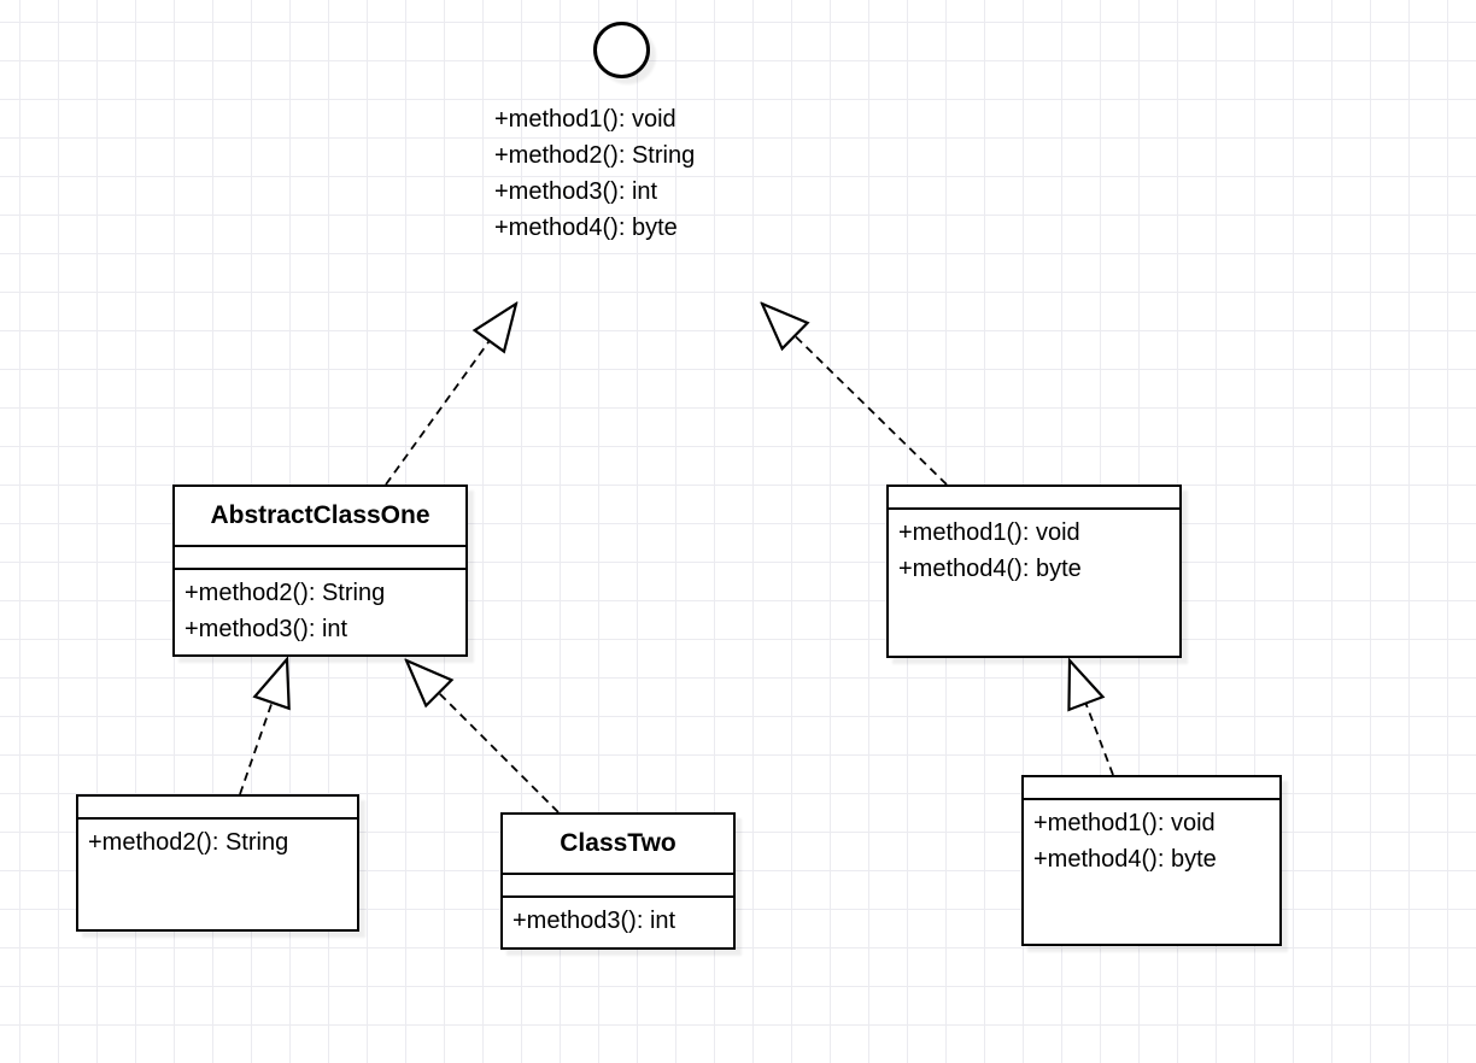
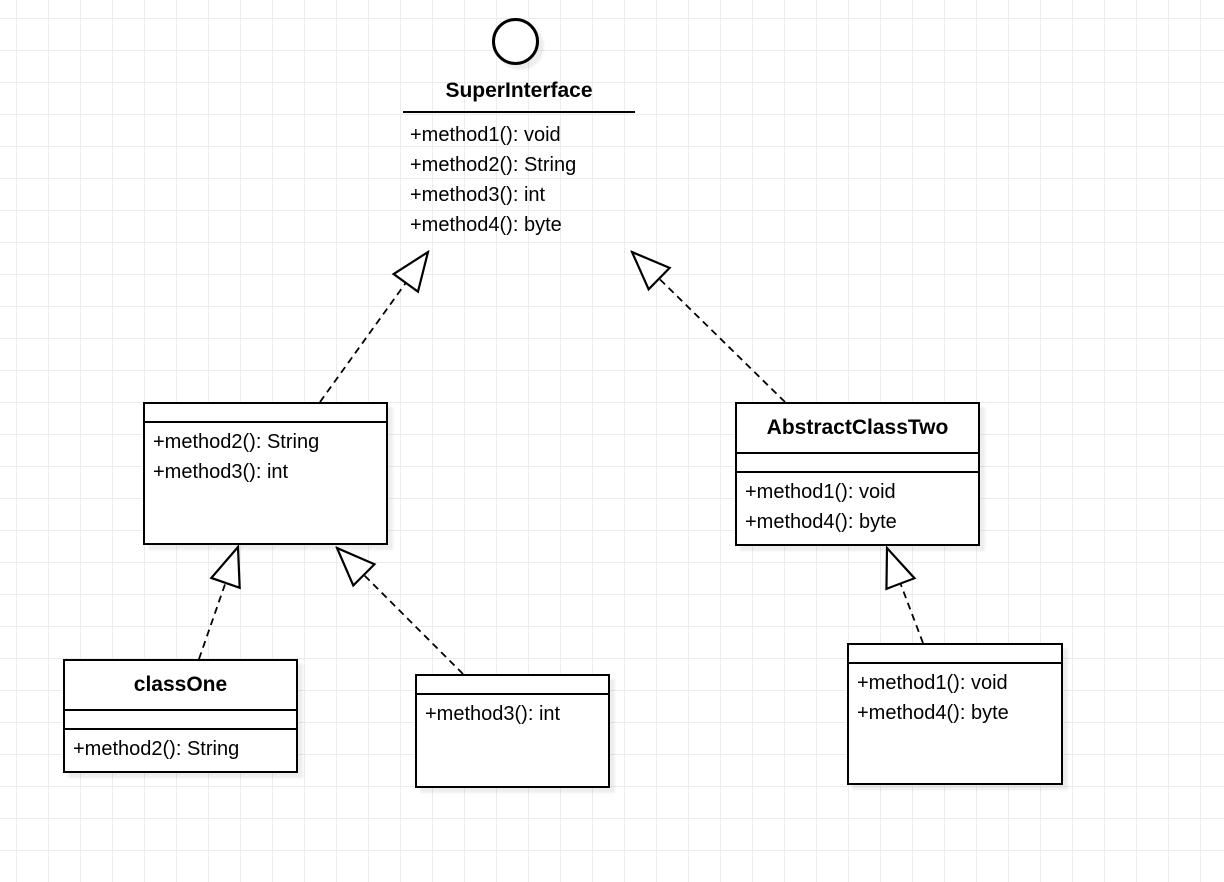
+ SuperInterface
  +method1(): void
  +method2(): String
  +method3(): int
  +method4(): byte
- AbstractClassOne
  +method2(): String
  +method3(): int
+ AbstractClassTwo
  +method1(): void
  +method4(): byte
+ classOne
  +method2(): String
- ClassTwo
  +method3(): int
  +method1(): void
  +method4(): byte
